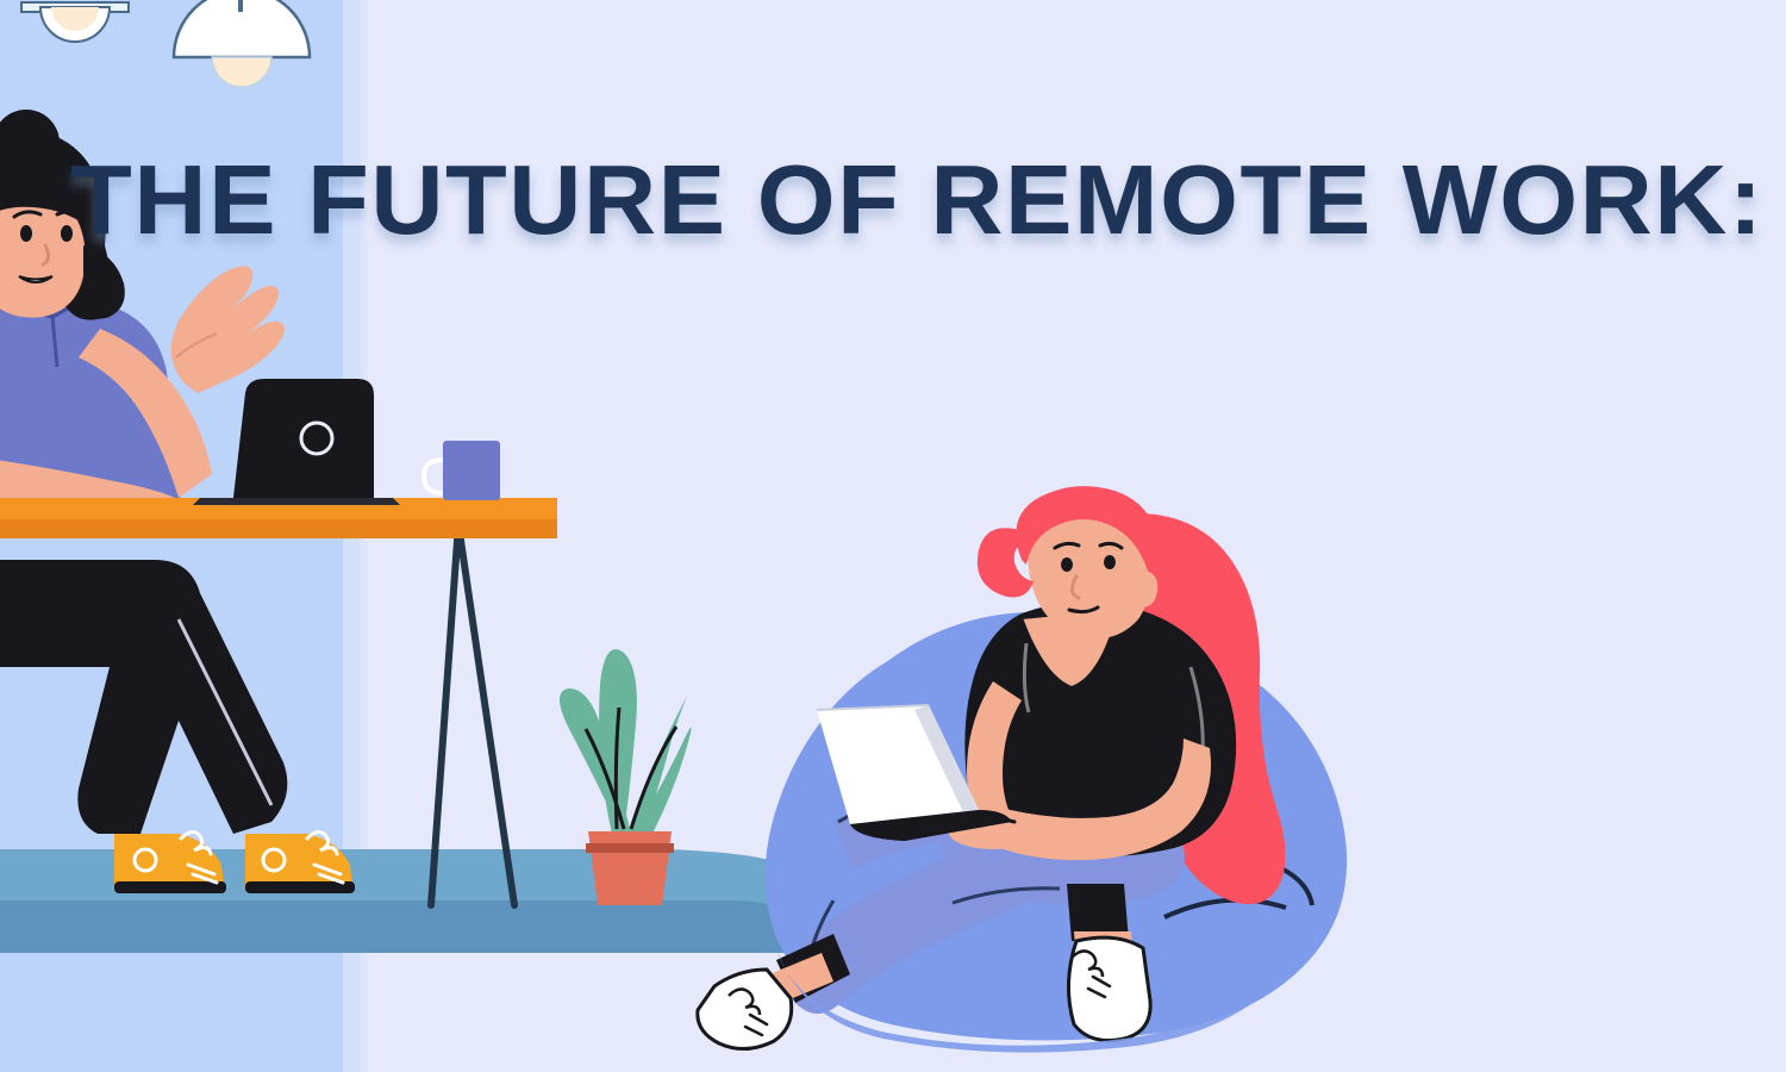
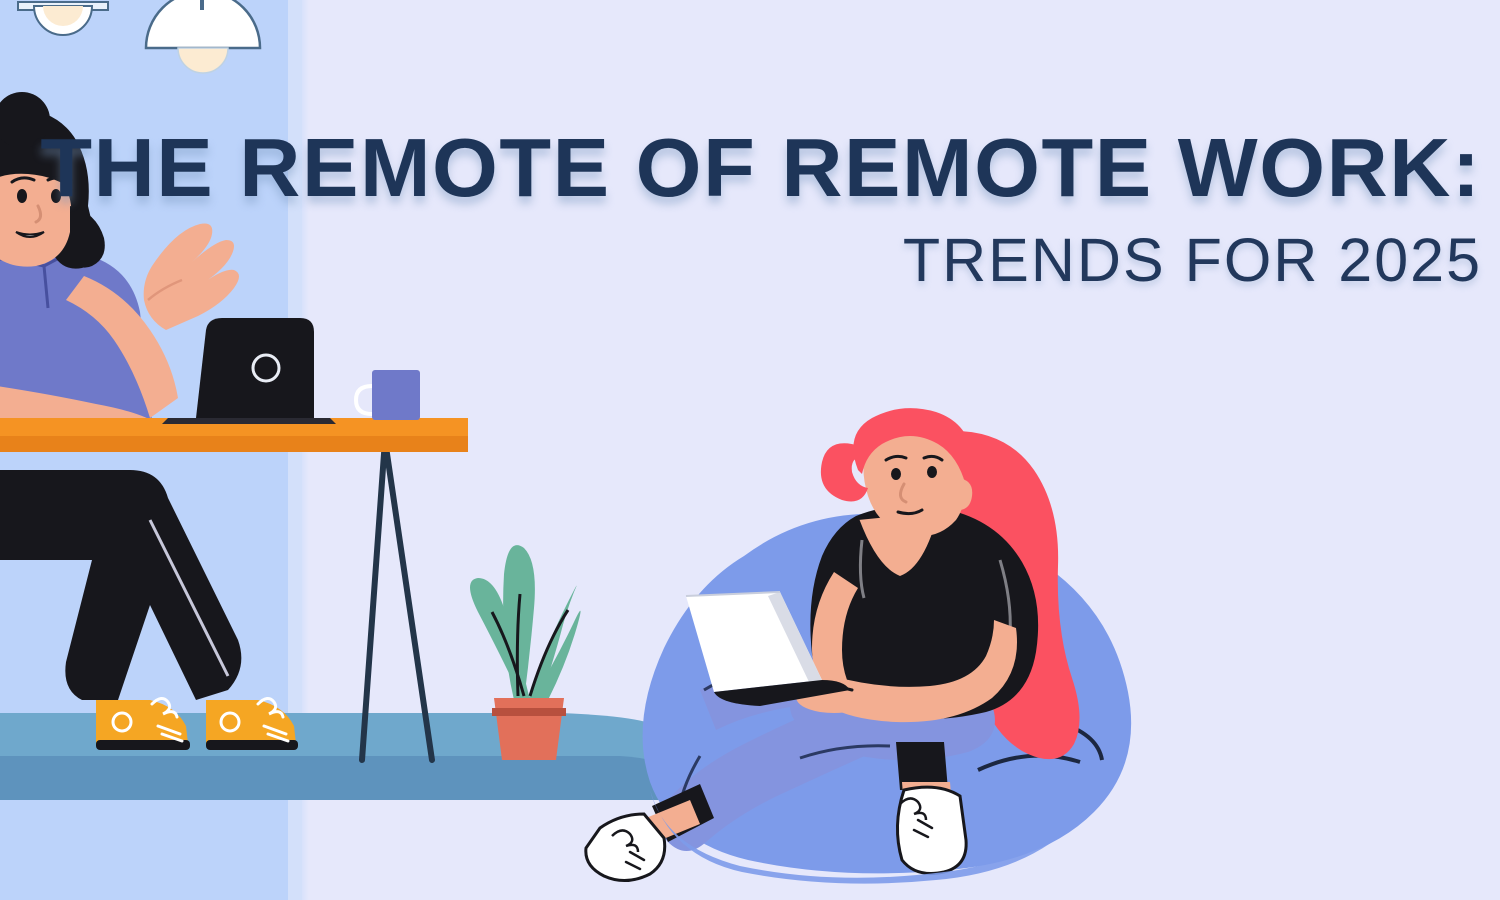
- THE FUTURE OF REMOTE WORK:
+ THE REMOTE OF REMOTE WORK:
+ TRENDS FOR 2025
